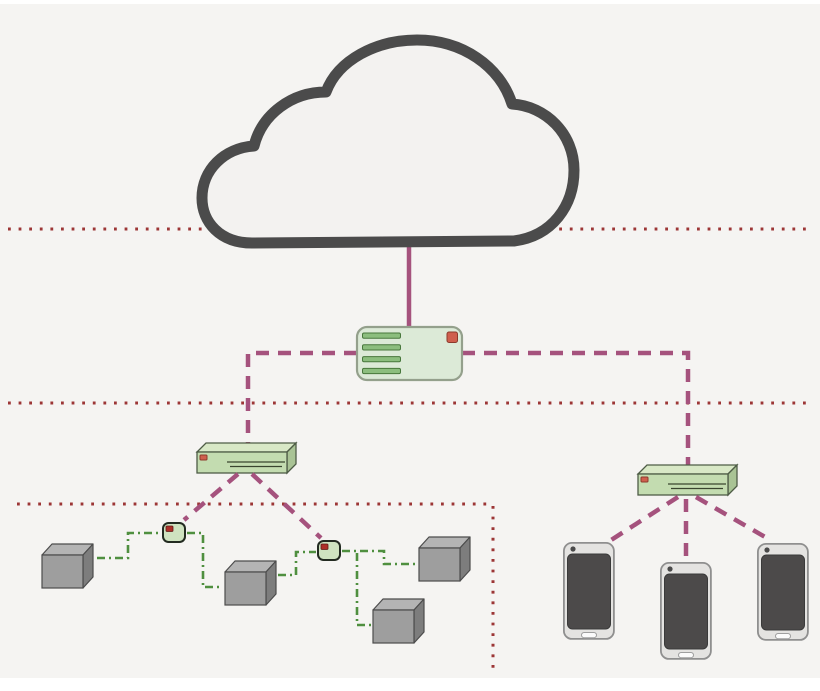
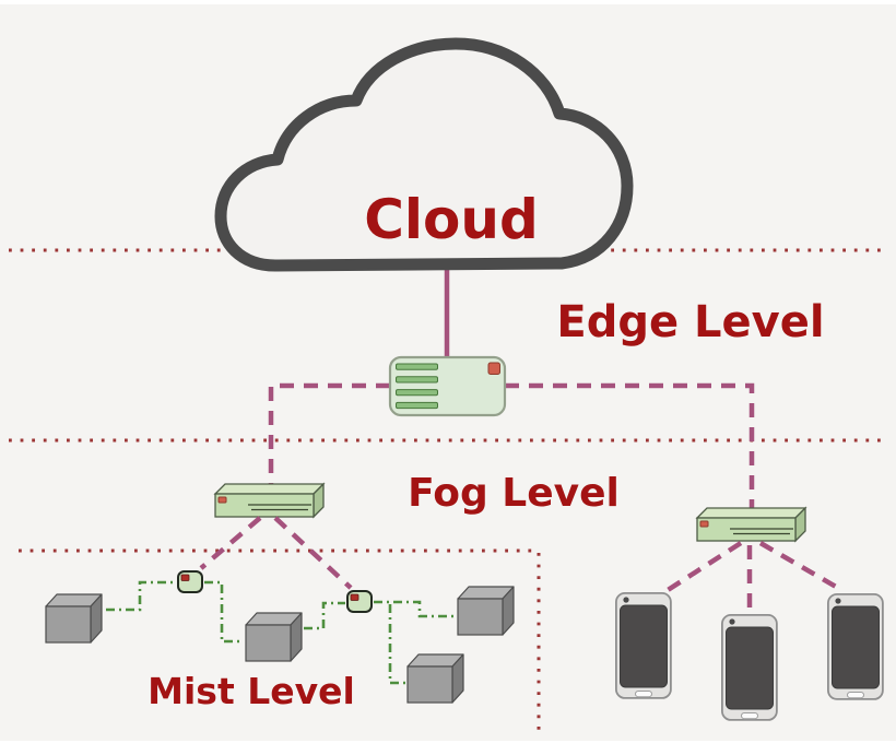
+ Cloud
+ Edge Level
+ Fog Level
+ Mist Level
